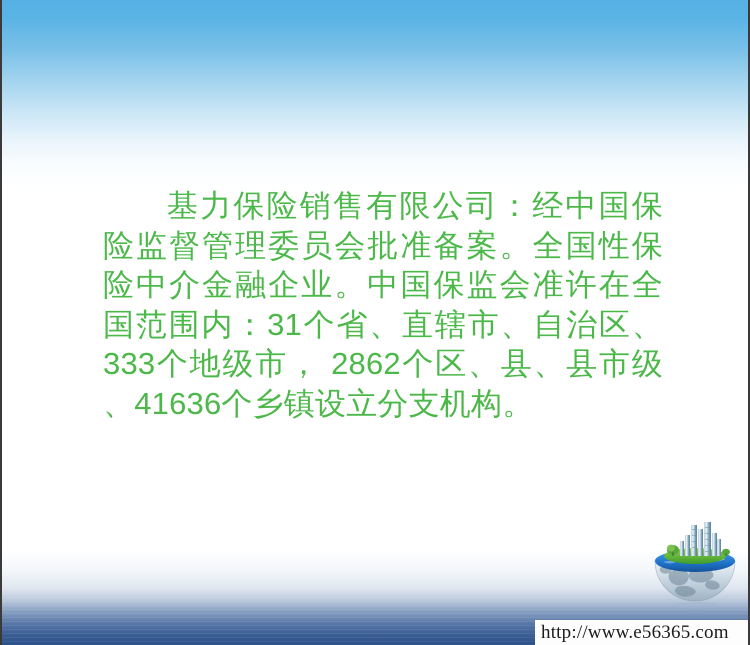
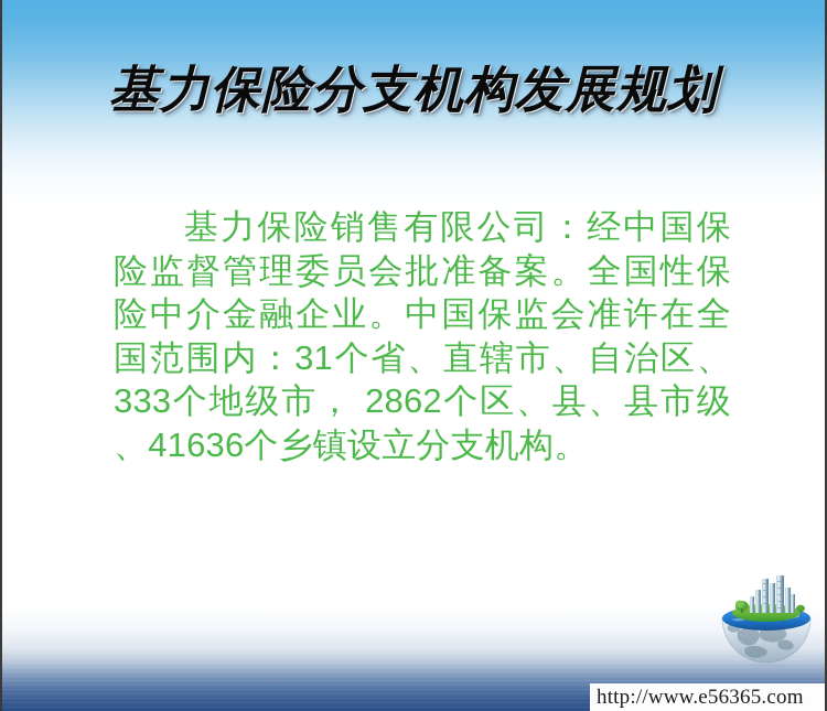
+ 基力保险分支机构发展规划
  基力保险销售有限公司：经中国保险监督管理委员会批准备案。全国性保险中介金融企业。中国保监会准许在全国范围内：31个省、直辖市、自治区、 333个地级市， 2862个区、县、县市级 、41636个乡镇设立分支机构。
  http://www.e56365.com
